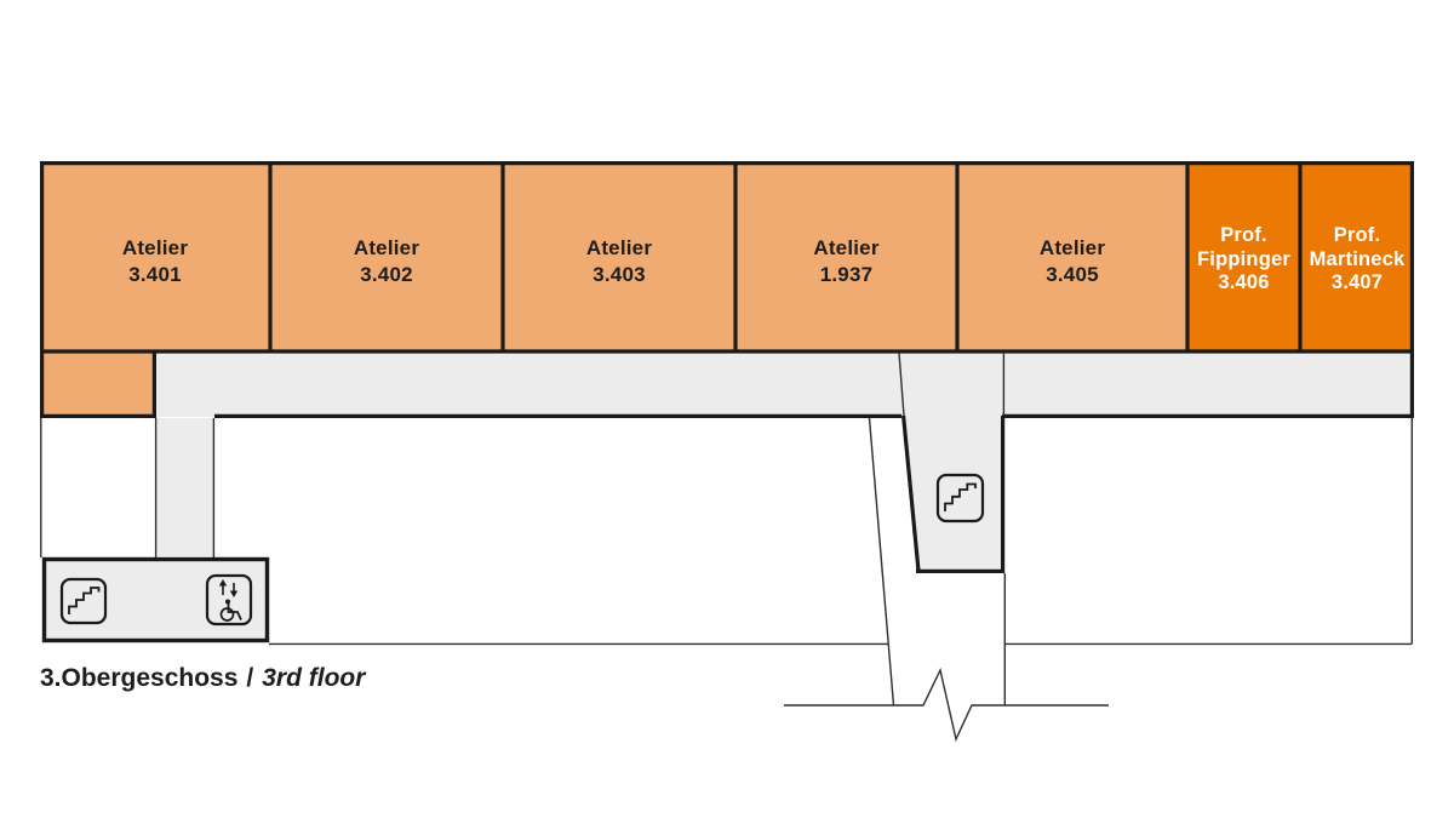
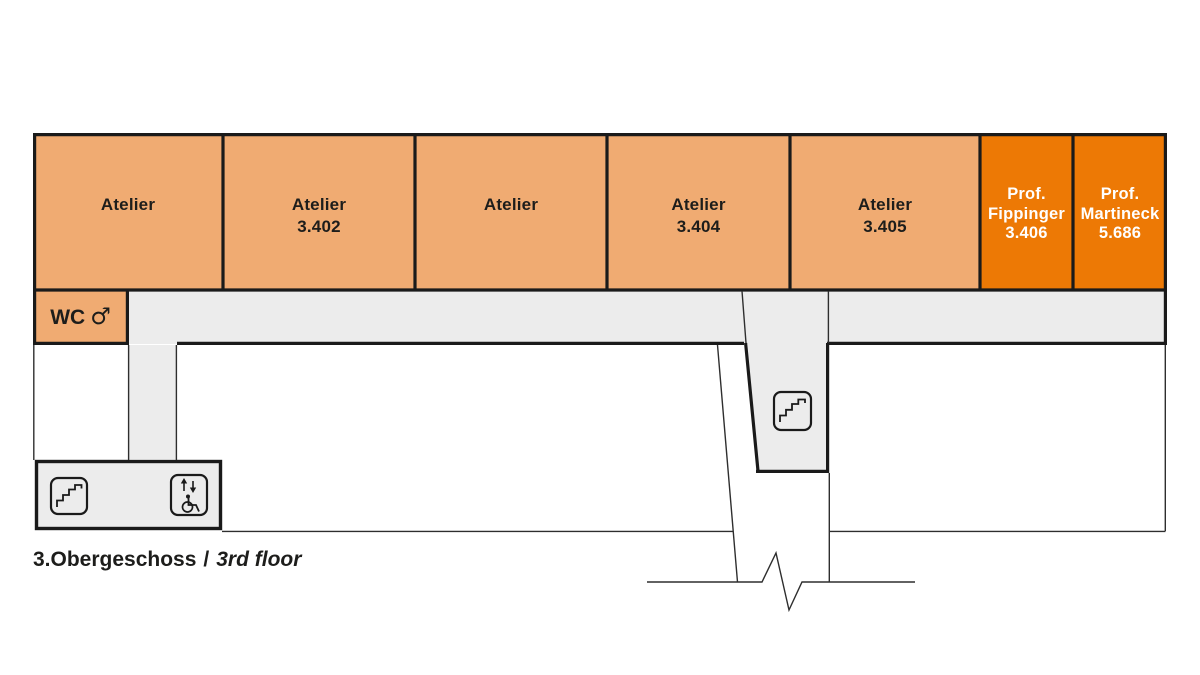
  Atelier
- 3.401
  Atelier
  3.402
  Atelier
- 3.403
  Atelier
- 1.937
+ 3.404
  Atelier
  3.405
  Prof.
  Fippinger
  3.406
  Prof.
  Martineck
- 3.407
+ 5.686
+ WC
+ ♂
  3.Obergeschoss / 3rd floor
